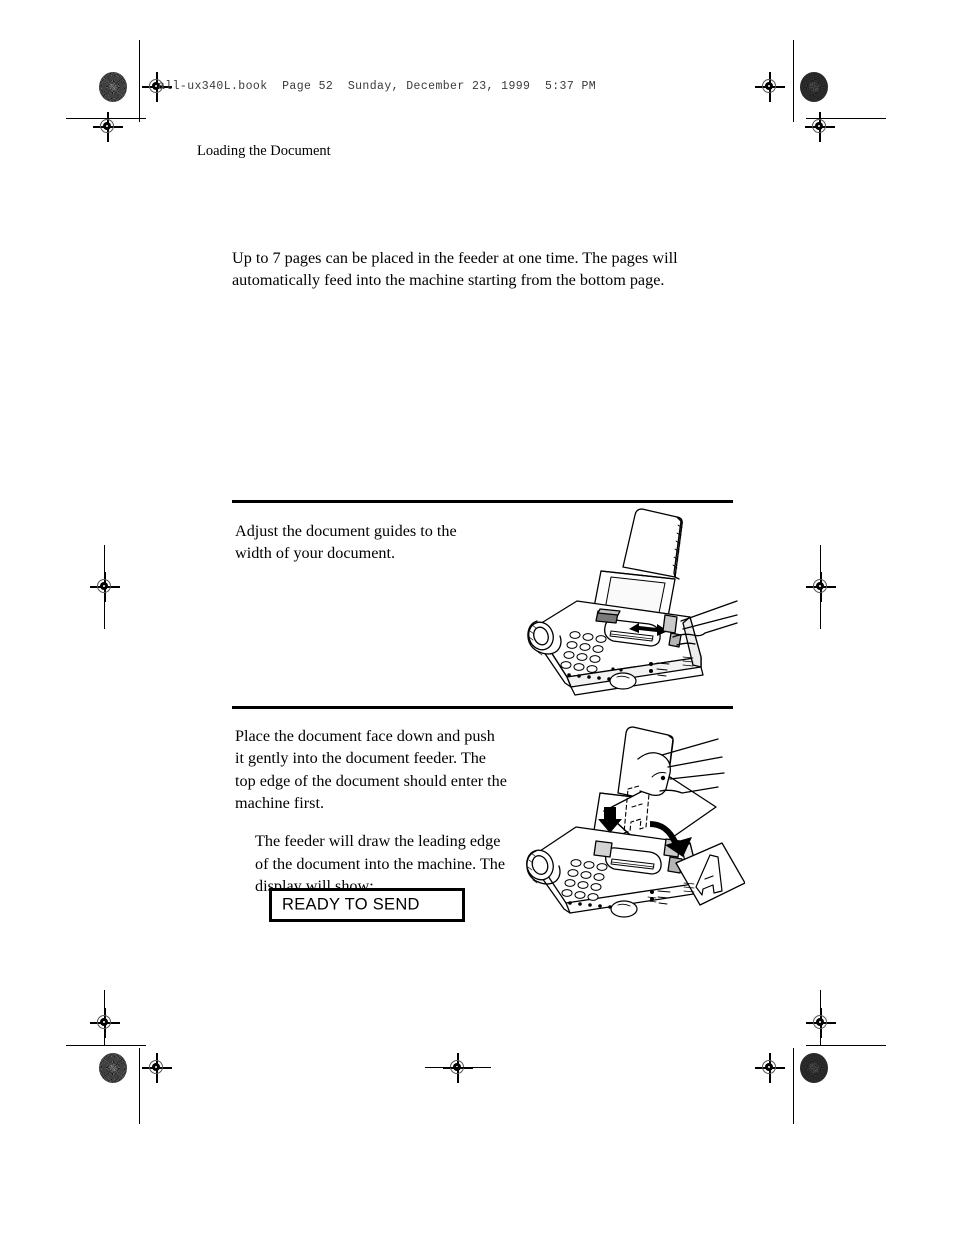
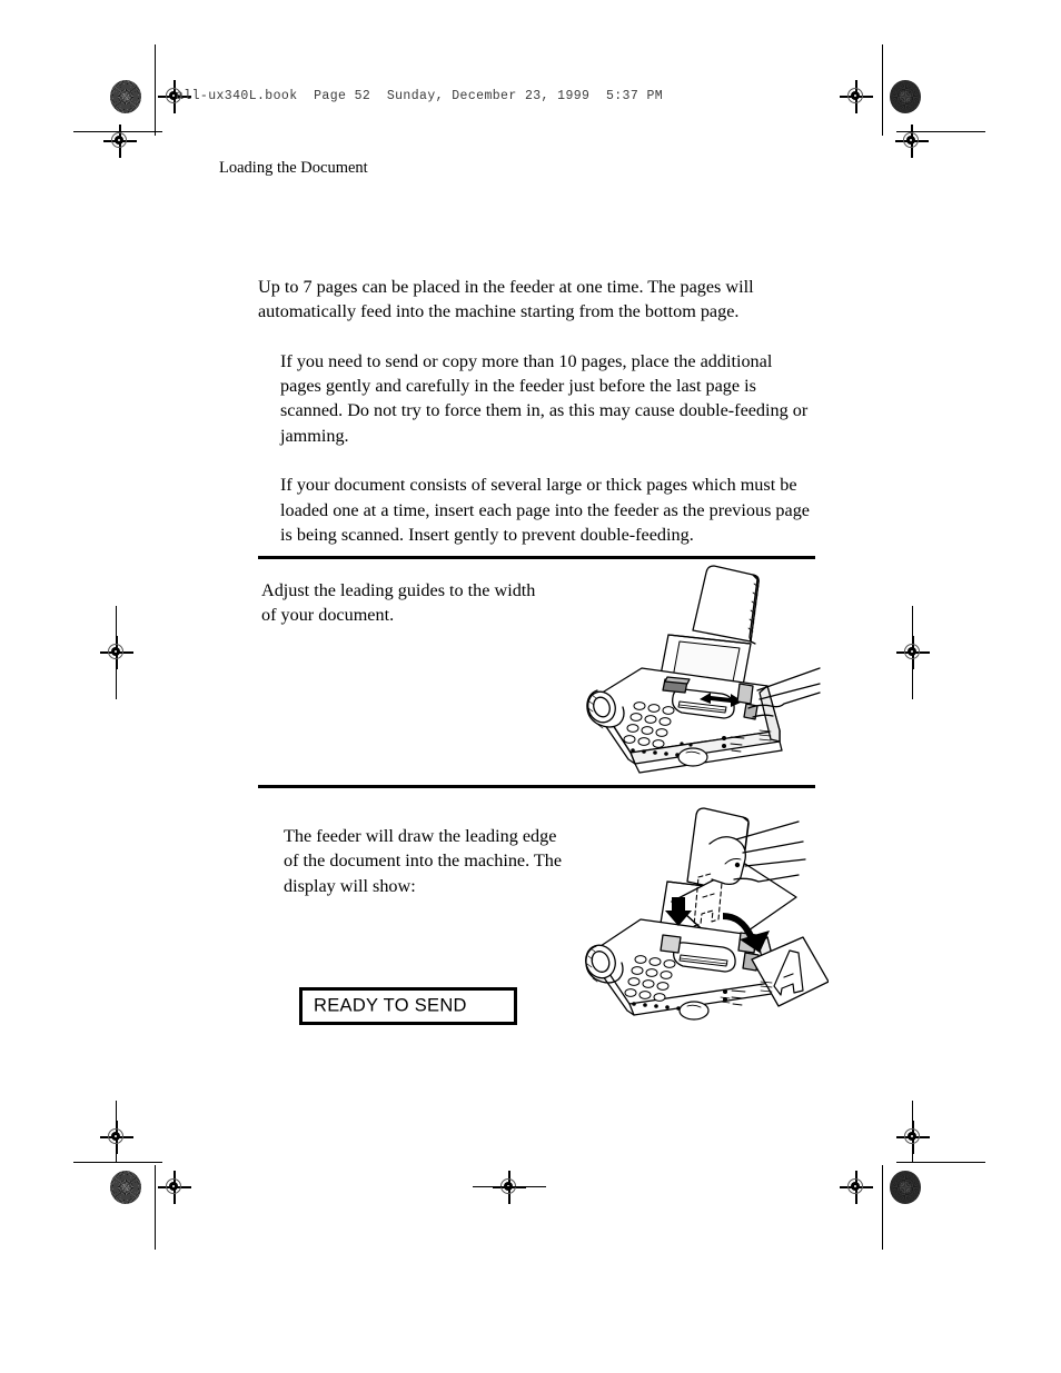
  all-ux340L.book Page 52 Sunday, December 23, 1999 5:37 PM
  Loading the Document
  Up to 7 pages can be placed in the feeder at one time. The pages will automatically feed into the machine starting from the bottom page.
+ If you need to send or copy more than 10 pages, place the additional pages gently and carefully in the feeder just before the last page is scanned. Do not try to force them in, as this may cause double-feeding or jamming.
+ If your document consists of several large or thick pages which must be loaded one at a time, insert each page into the feeder as the previous page is being scanned. Insert gently to prevent double-feeding.
- Adjust the document guides to the width of your document.
+ Adjust the leading guides to the width of your document.
- Place the document face down and push it gently into the document feeder. The top edge of the document should enter the machine first.
  The feeder will draw the leading edge of the document into the machine. The display will show:
  READY TO SEND
